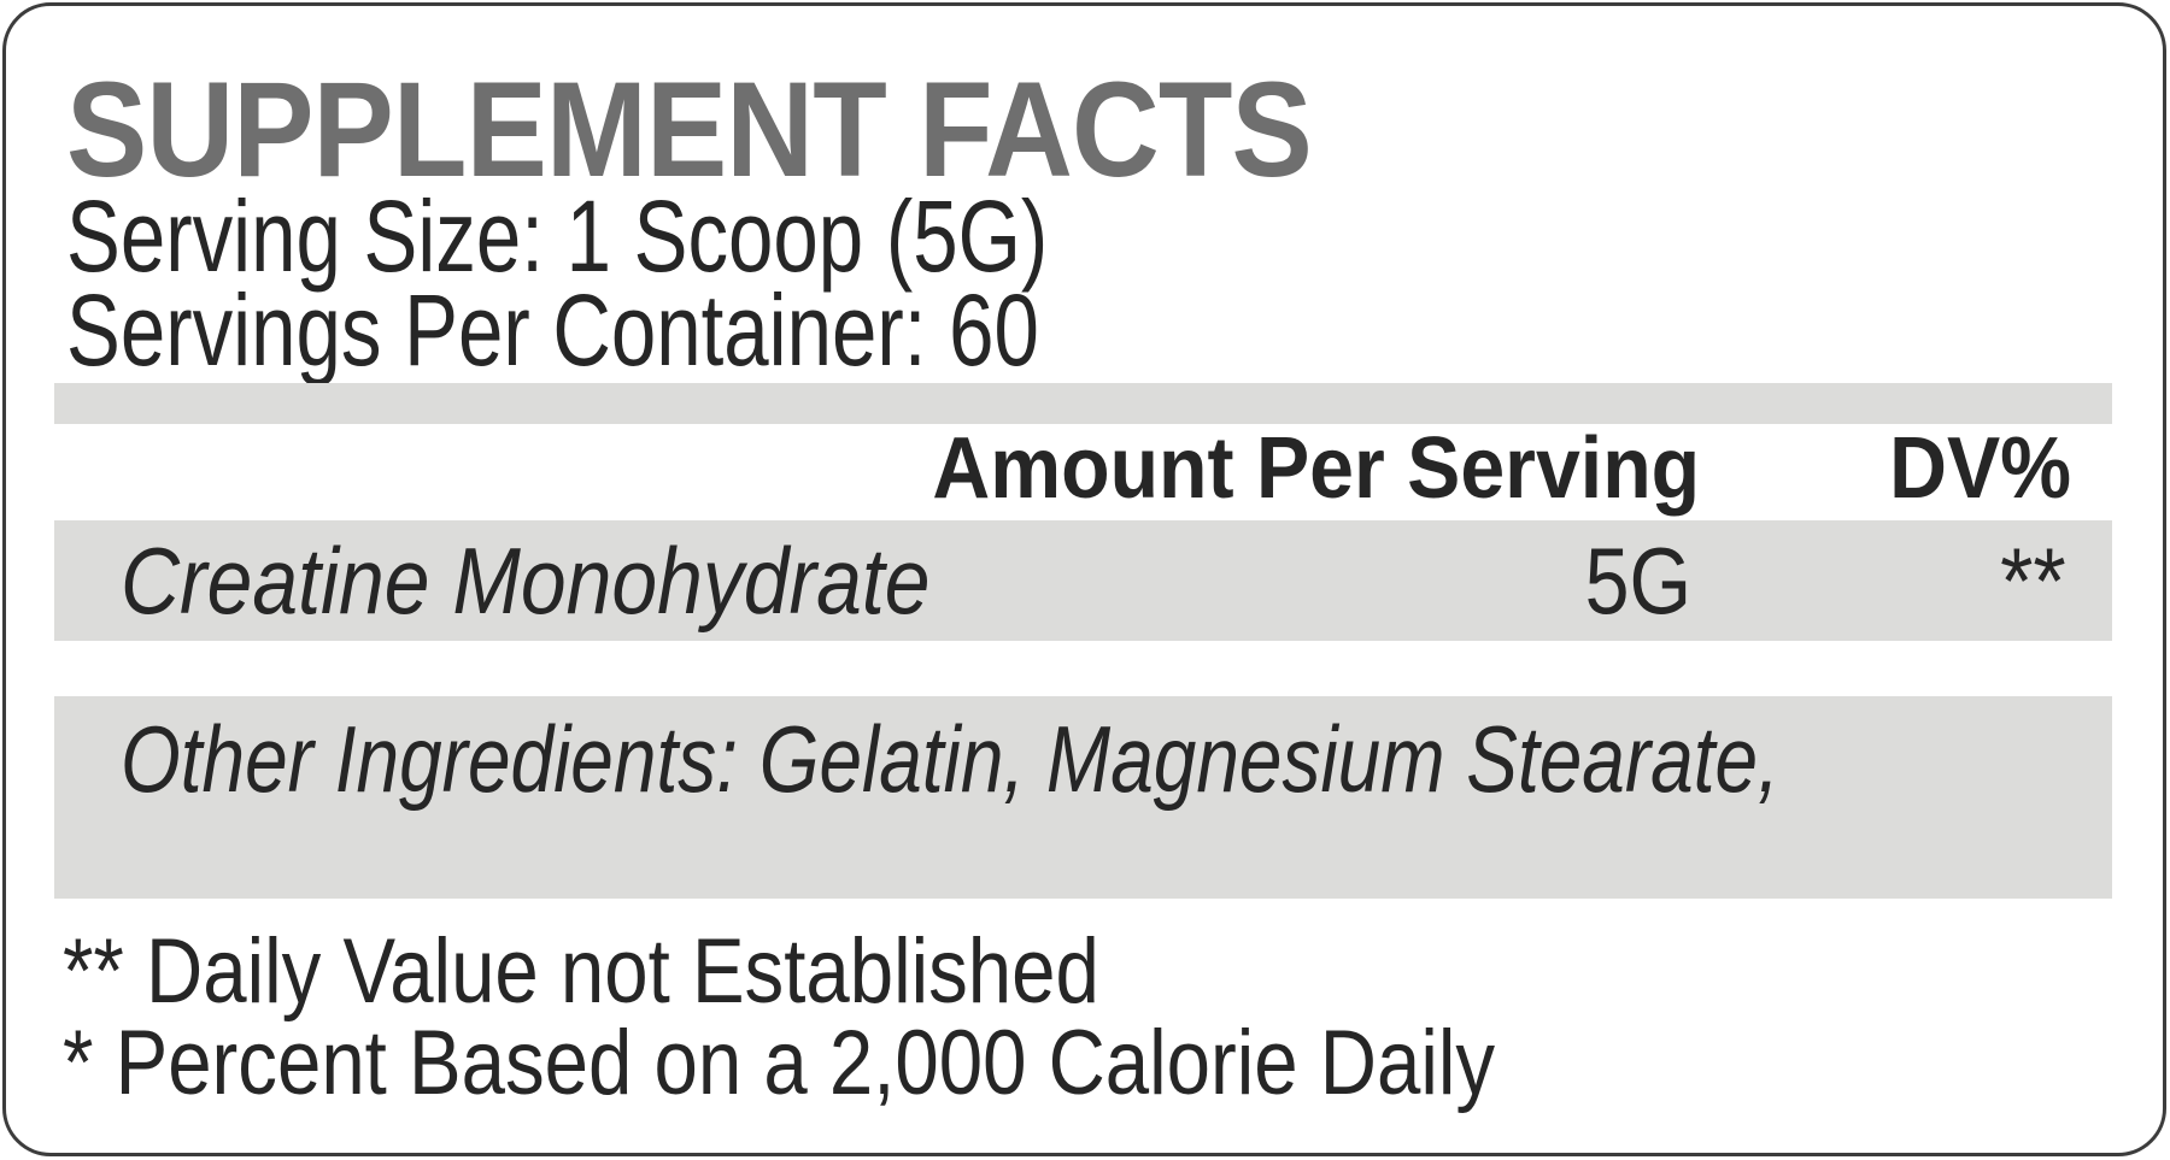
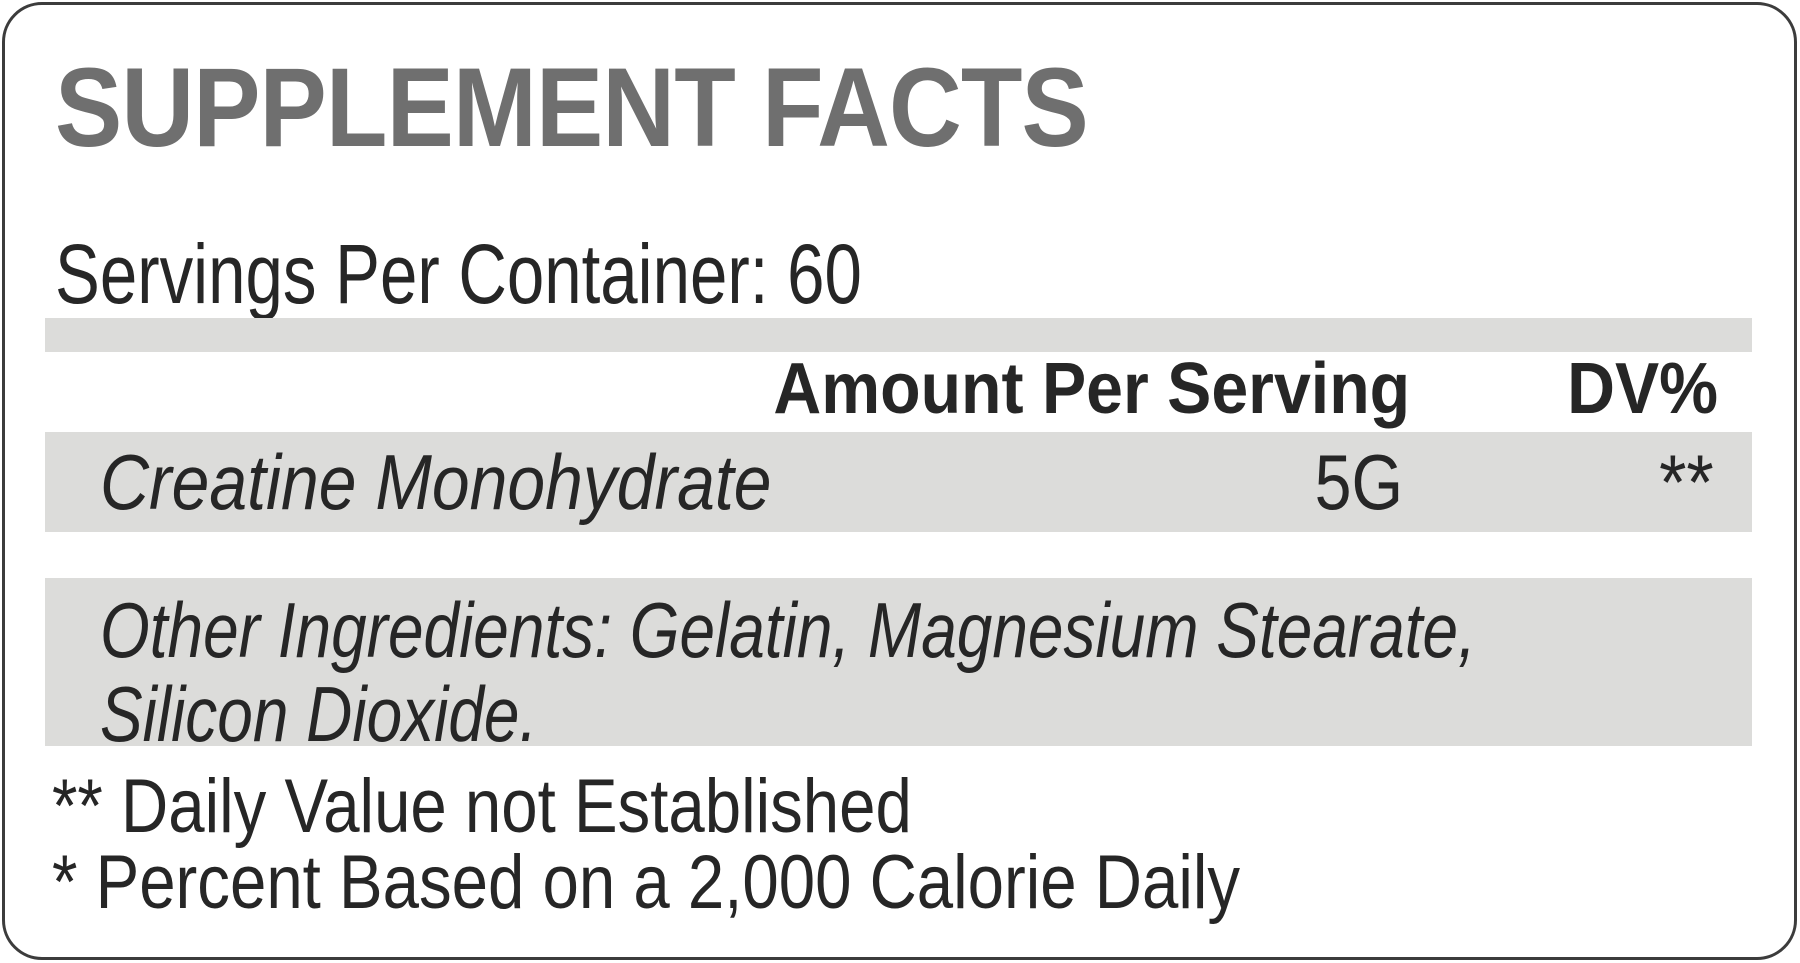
  SUPPLEMENT FACTS
- Serving Size: 1 Scoop (5G)
  Servings Per Container: 60
  Amount Per Serving
  DV%
  Creatine Monohydrate
  5G
  **
  Other Ingredients: Gelatin, Magnesium Stearate,
+ Silicon Dioxide.
  ** Daily Value not Established
  * Percent Based on a 2,000 Calorie Daily
